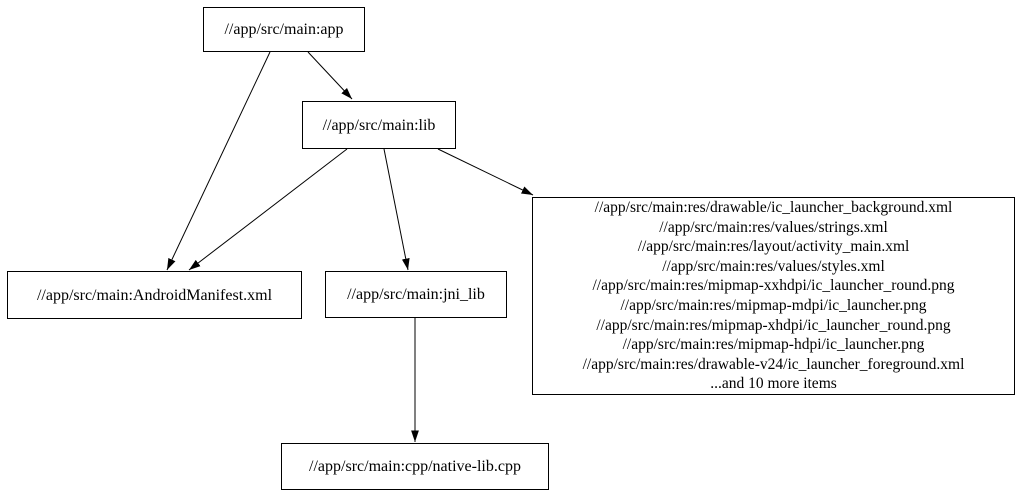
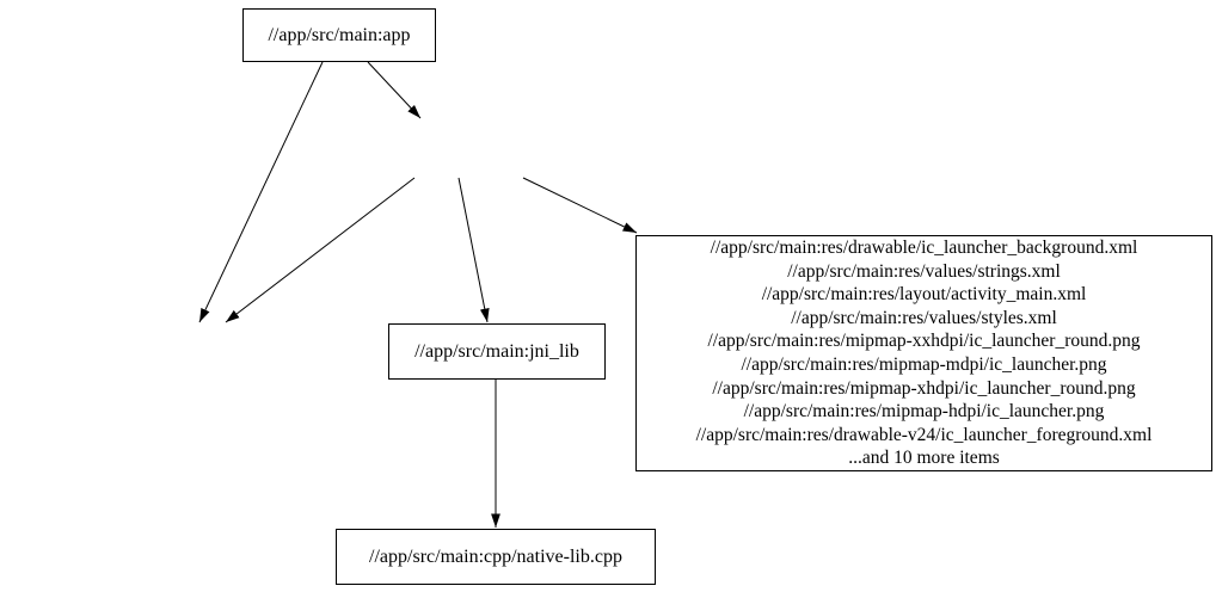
  //app/src/main:app
- //app/src/main:lib
- //app/src/main:AndroidManifest.xml
  //app/src/main:jni_lib
  //app/src/main:res/drawable/ic_launcher_background.xml
  //app/src/main:res/values/strings.xml
  //app/src/main:res/layout/activity_main.xml
  //app/src/main:res/values/styles.xml
  //app/src/main:res/mipmap-xxhdpi/ic_launcher_round.png
  //app/src/main:res/mipmap-mdpi/ic_launcher.png
  //app/src/main:res/mipmap-xhdpi/ic_launcher_round.png
  //app/src/main:res/mipmap-hdpi/ic_launcher.png
  //app/src/main:res/drawable-v24/ic_launcher_foreground.xml
  ...and 10 more items
  //app/src/main:cpp/native-lib.cpp
